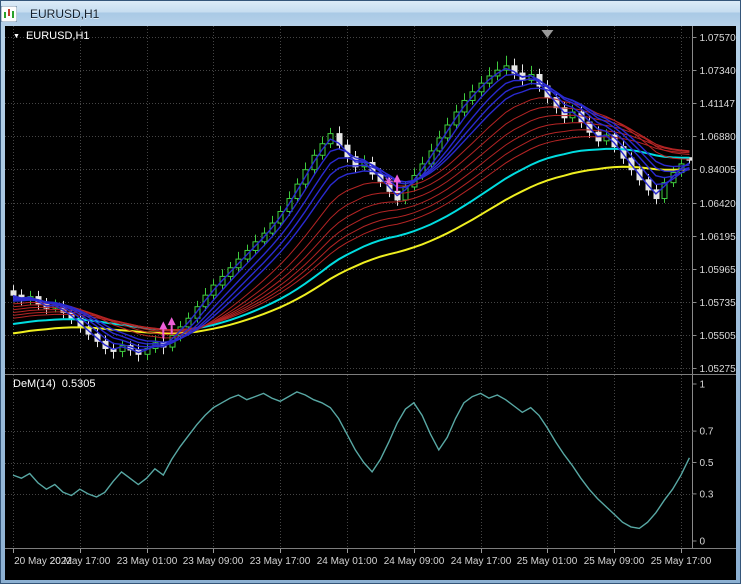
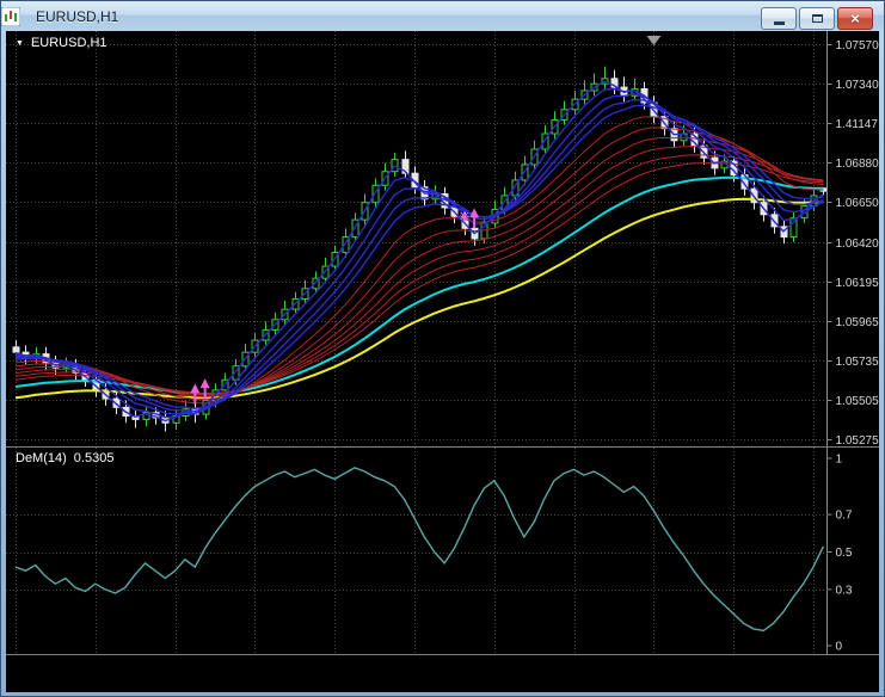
  EURUSD,H1
+ ×
  1.07570
  1.07340
  1.41147
  1.06880
- 0.84005
+ 1.06650
  1.06420
  1.06195
  1.05965
  1.05735
  1.05505
  1.05275
  EURUSD,H1
  1
  0.7
  0.5
  0.3
  0
  DeM(14)
  0.5305
- 20 May 2022
- 20 May 17:00
- 23 May 01:00
- 23 May 09:00
- 23 May 17:00
- 24 May 01:00
- 24 May 09:00
- 24 May 17:00
- 25 May 01:00
- 25 May 09:00
- 25 May 17:00
